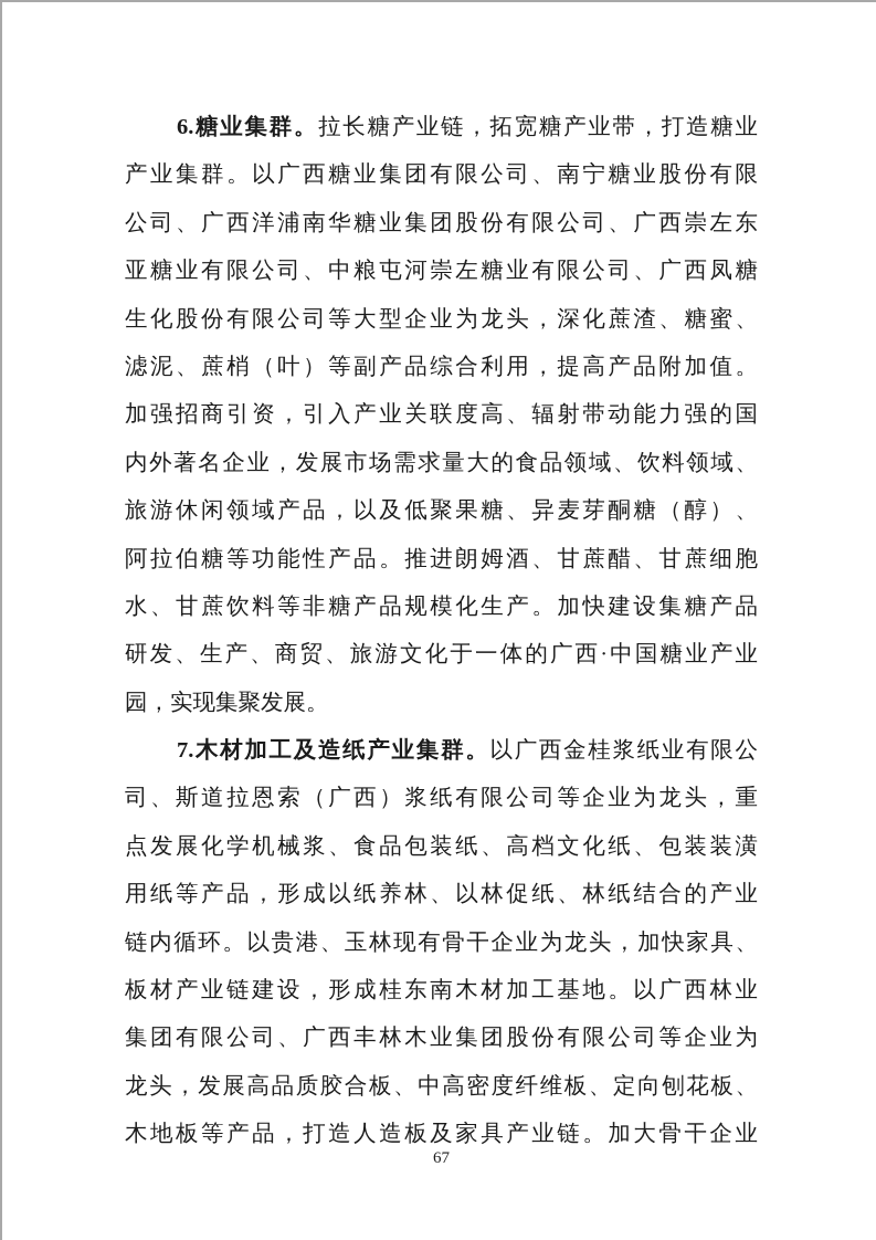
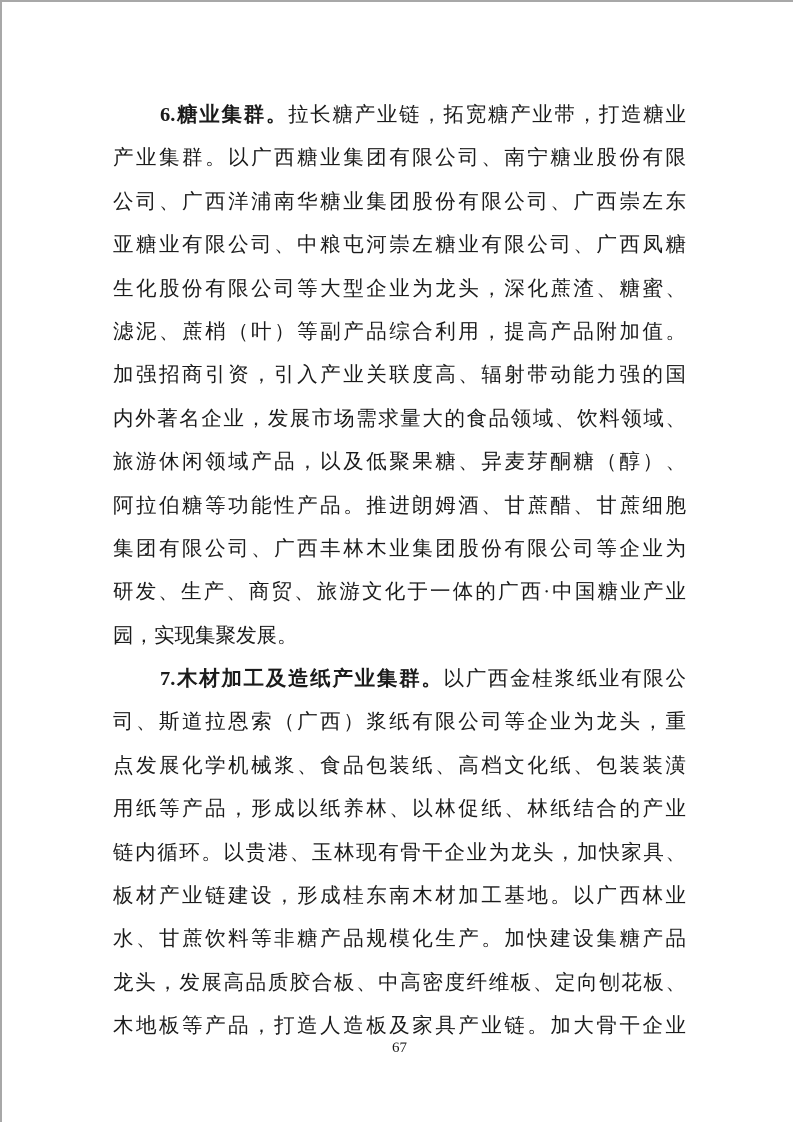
  6.糖业集群。拉长糖产业链，拓宽糖产业带，打造糖业
  产业集群。以广西糖业集团有限公司、南宁糖业股份有限
  公司、广西洋浦南华糖业集团股份有限公司、广西崇左东
  亚糖业有限公司、中粮屯河崇左糖业有限公司、广西凤糖
  生化股份有限公司等大型企业为龙头，深化蔗渣、糖蜜、
  滤泥、蔗梢（叶）等副产品综合利用，提高产品附加值。
  加强招商引资，引入产业关联度高、辐射带动能力强的国
  内外著名企业，发展市场需求量大的食品领域、饮料领域、
  旅游休闲领域产品，以及低聚果糖、异麦芽酮糖（醇）、
  阿拉伯糖等功能性产品。推进朗姆酒、甘蔗醋、甘蔗细胞
- 水、甘蔗饮料等非糖产品规模化生产。加快建设集糖产品
+ 集团有限公司、广西丰林木业集团股份有限公司等企业为
  研发、生产、商贸、旅游文化于一体的广西·中国糖业产业
  园，实现集聚发展。
  7.木材加工及造纸产业集群。以广西金桂浆纸业有限公
  司、斯道拉恩索（广西）浆纸有限公司等企业为龙头，重
  点发展化学机械浆、食品包装纸、高档文化纸、包装装潢
  用纸等产品，形成以纸养林、以林促纸、林纸结合的产业
  链内循环。以贵港、玉林现有骨干企业为龙头，加快家具、
  板材产业链建设，形成桂东南木材加工基地。以广西林业
- 集团有限公司、广西丰林木业集团股份有限公司等企业为
+ 水、甘蔗饮料等非糖产品规模化生产。加快建设集糖产品
  龙头，发展高品质胶合板、中高密度纤维板、定向刨花板、
  木地板等产品，打造人造板及家具产业链。加大骨干企业
  67
